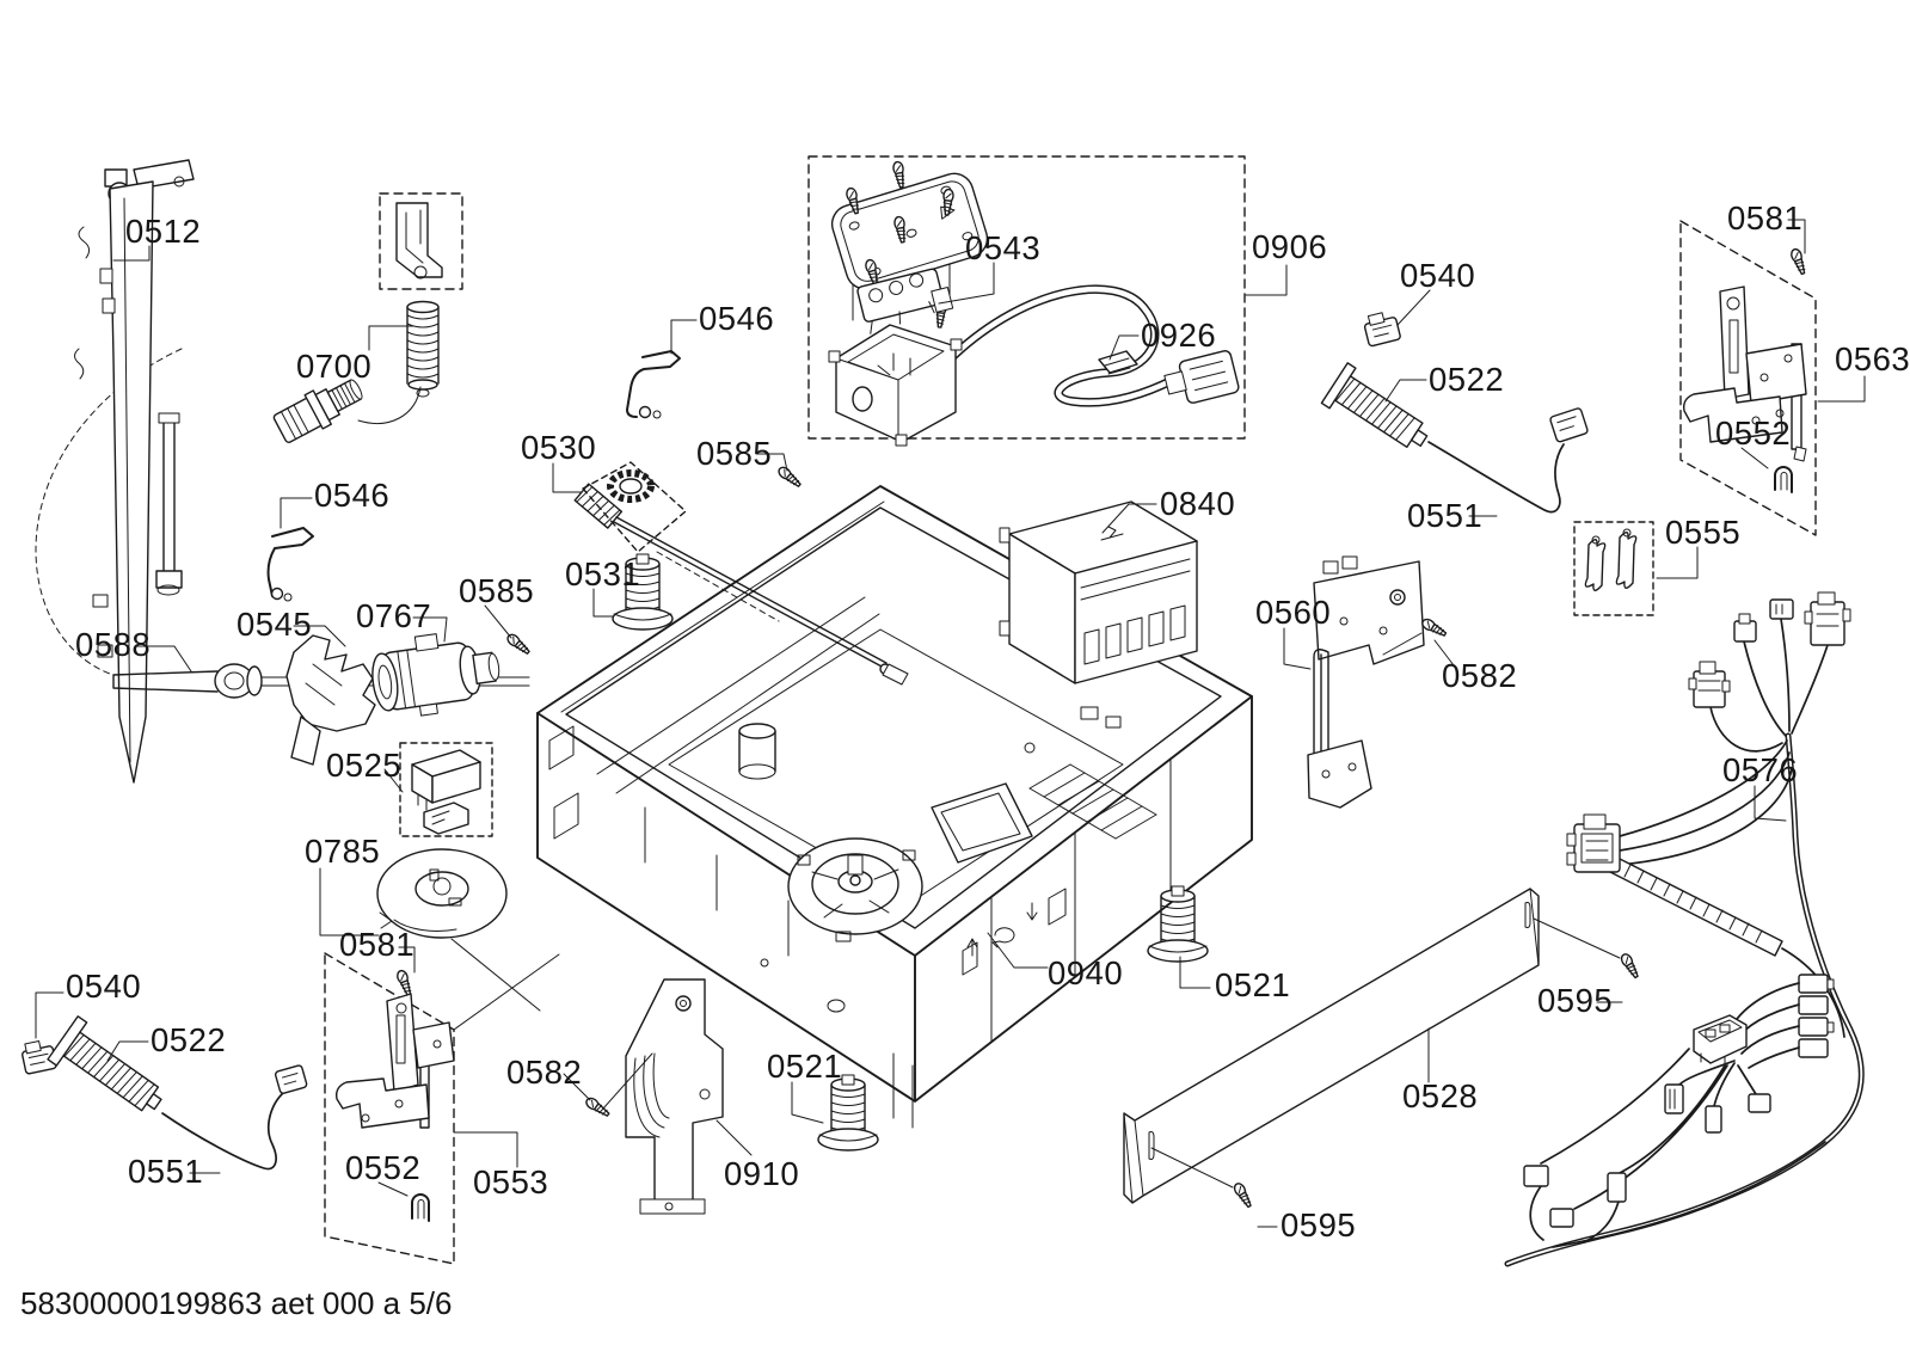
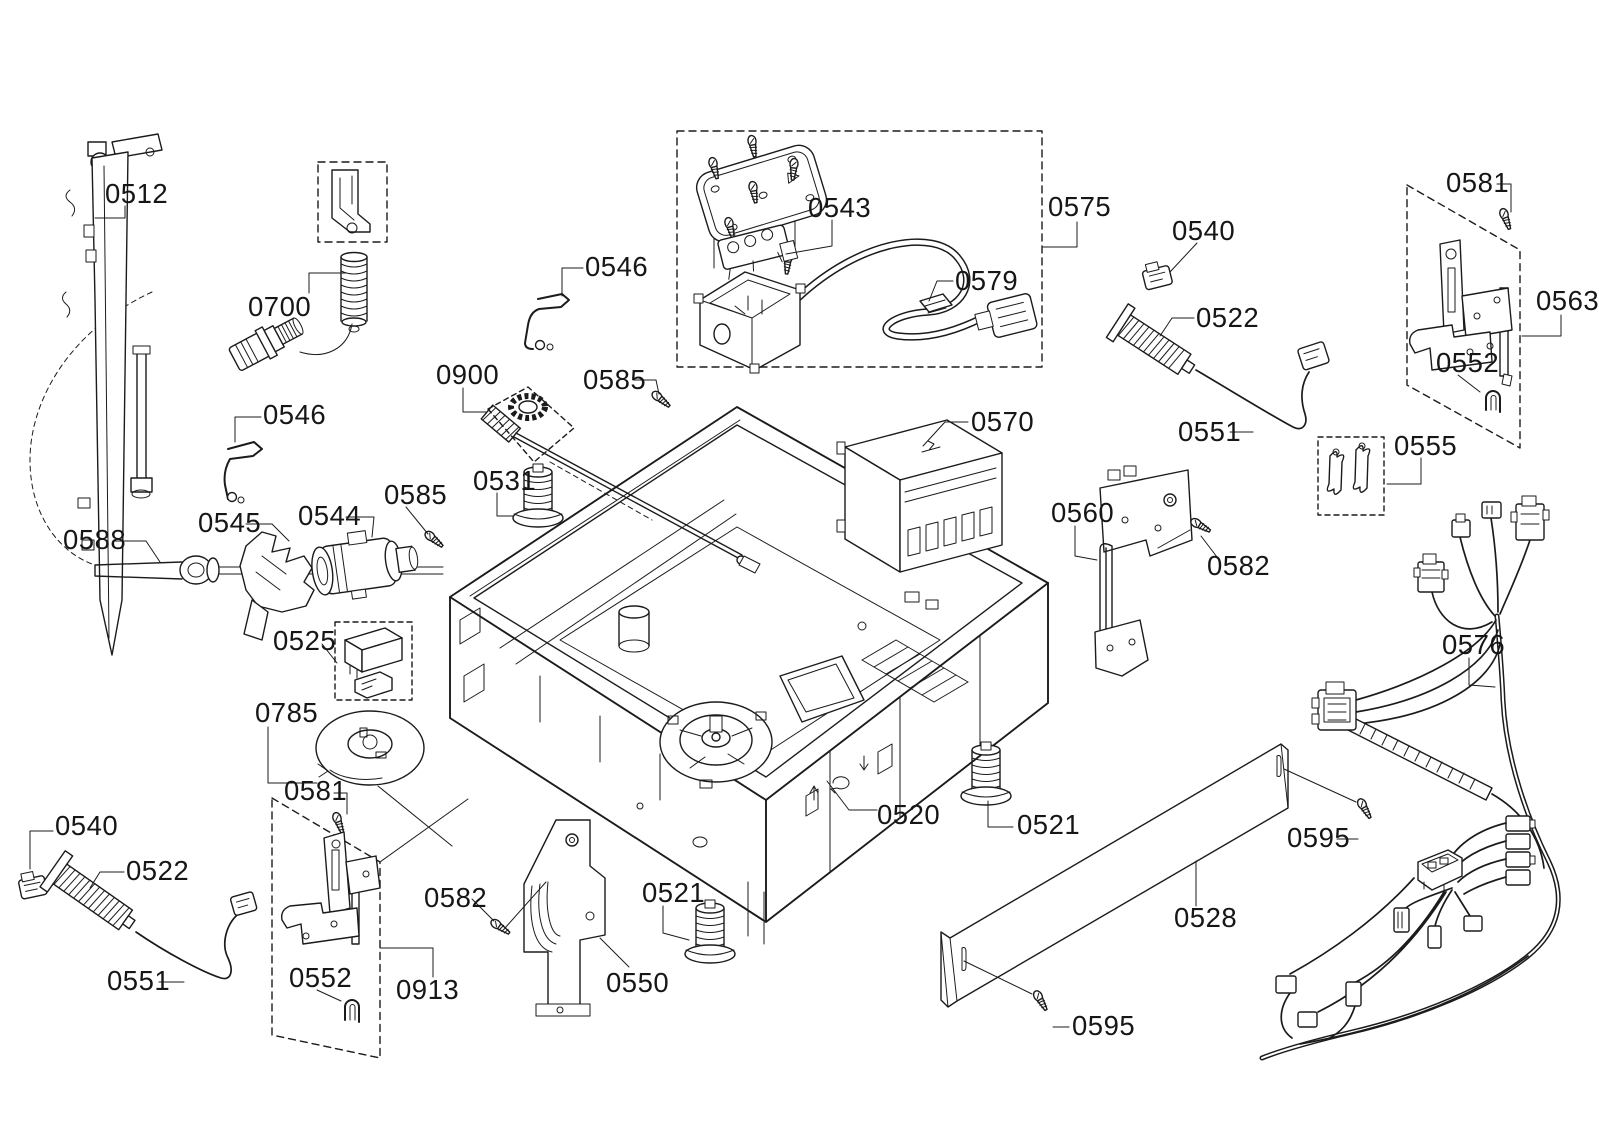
  0512
  0700
  0546
  0546
  0543
- 0906
+ 0575
- 0926
+ 0579
  0540
  0522
  0551
  0581
  0563
  0552
  0555
- 0530
+ 0900
  0585
  0531
  0585
- 0840
+ 0570
  0560
  0582
  0588
  0545
- 0767
+ 0544
  0525
  0785
  0540
  0522
  0551
  0581
  0552
- 0553
+ 0913
  0582
- 0910
+ 0550
  0521
- 0940
+ 0520
  0521
  0595
  0528
  0595
  0576
- 58300000199863 aet 000 a 5/6
